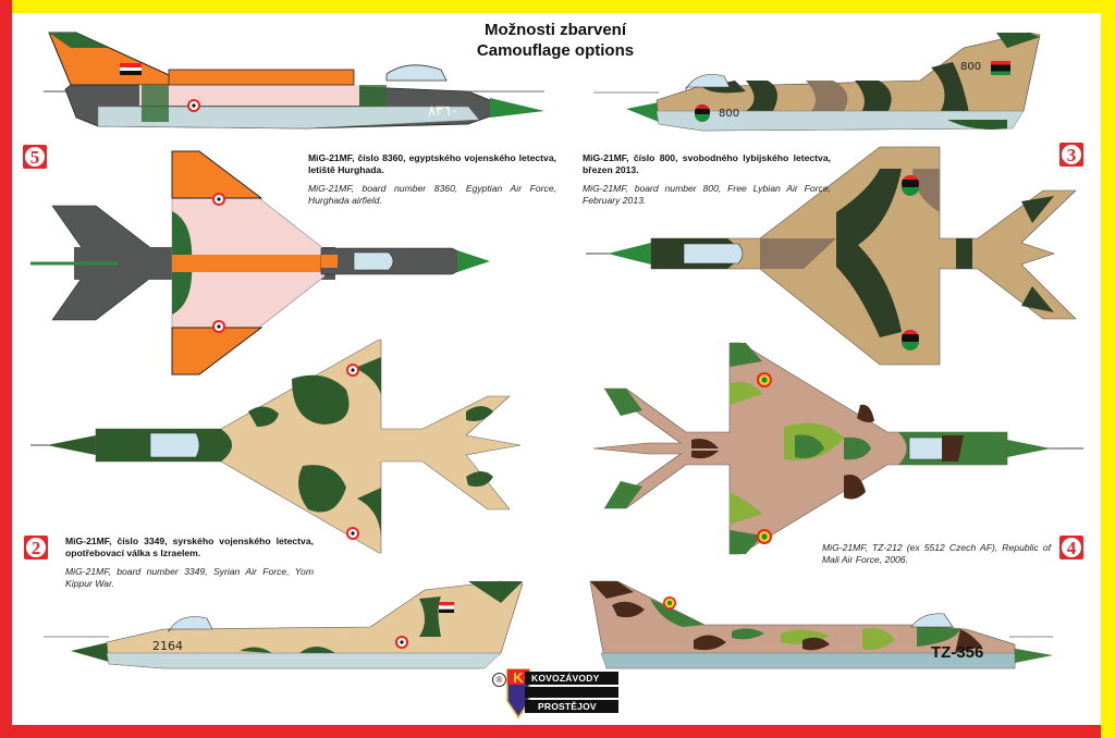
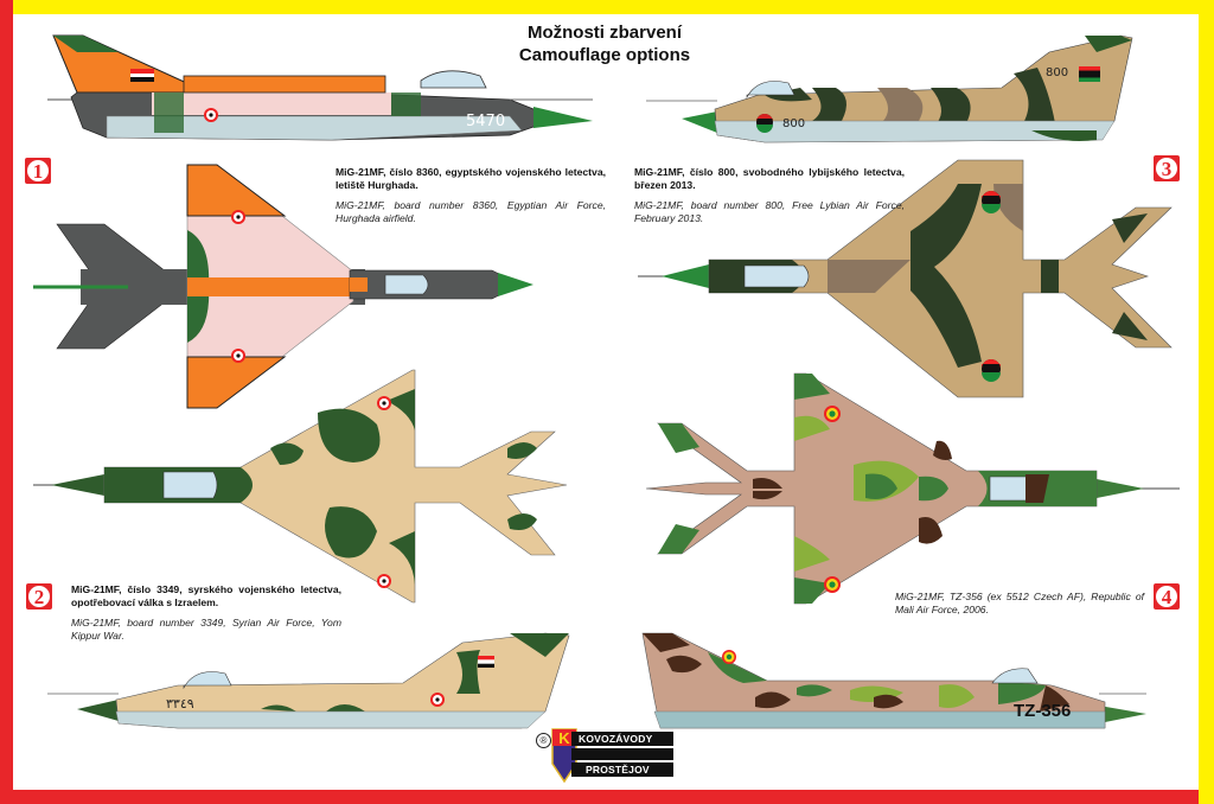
  Možnosti zbarvení
  Camouflage options
- ٨٣٦٠
+ 5470
- 5
+ 1
  MiG-21MF, číslo 8360, egyptského vojenského letectva, letiště Hurghada.
  MiG-21MF, board number 8360, Egyptian Air Force, Hurghada airfield.
  800
  800
  3
  MiG-21MF, číslo 800, svobodného lybijského letectva, březen 2013.
  MiG-21MF, board number 800, Free Lybian Air Force, February 2013.
  2
  MiG-21MF, číslo 3349, syrského vojenského letectva, opotřebovací válka s Izraelem.
  MiG-21MF, board number 3349, Syrian Air Force, Yom Kippur War.
- 2164
+ ٣٣٤٩
- MiG-21MF, TZ-212 (ex 5512 Czech AF), Republic of Mali Air Force, 2006.
+ MiG-21MF, TZ-356 (ex 5512 Czech AF), Republic of Mali Air Force, 2006.
  4
  TZ-356
  ®
  K
  KOVOZÁVODY
  PROSTĚJOV
